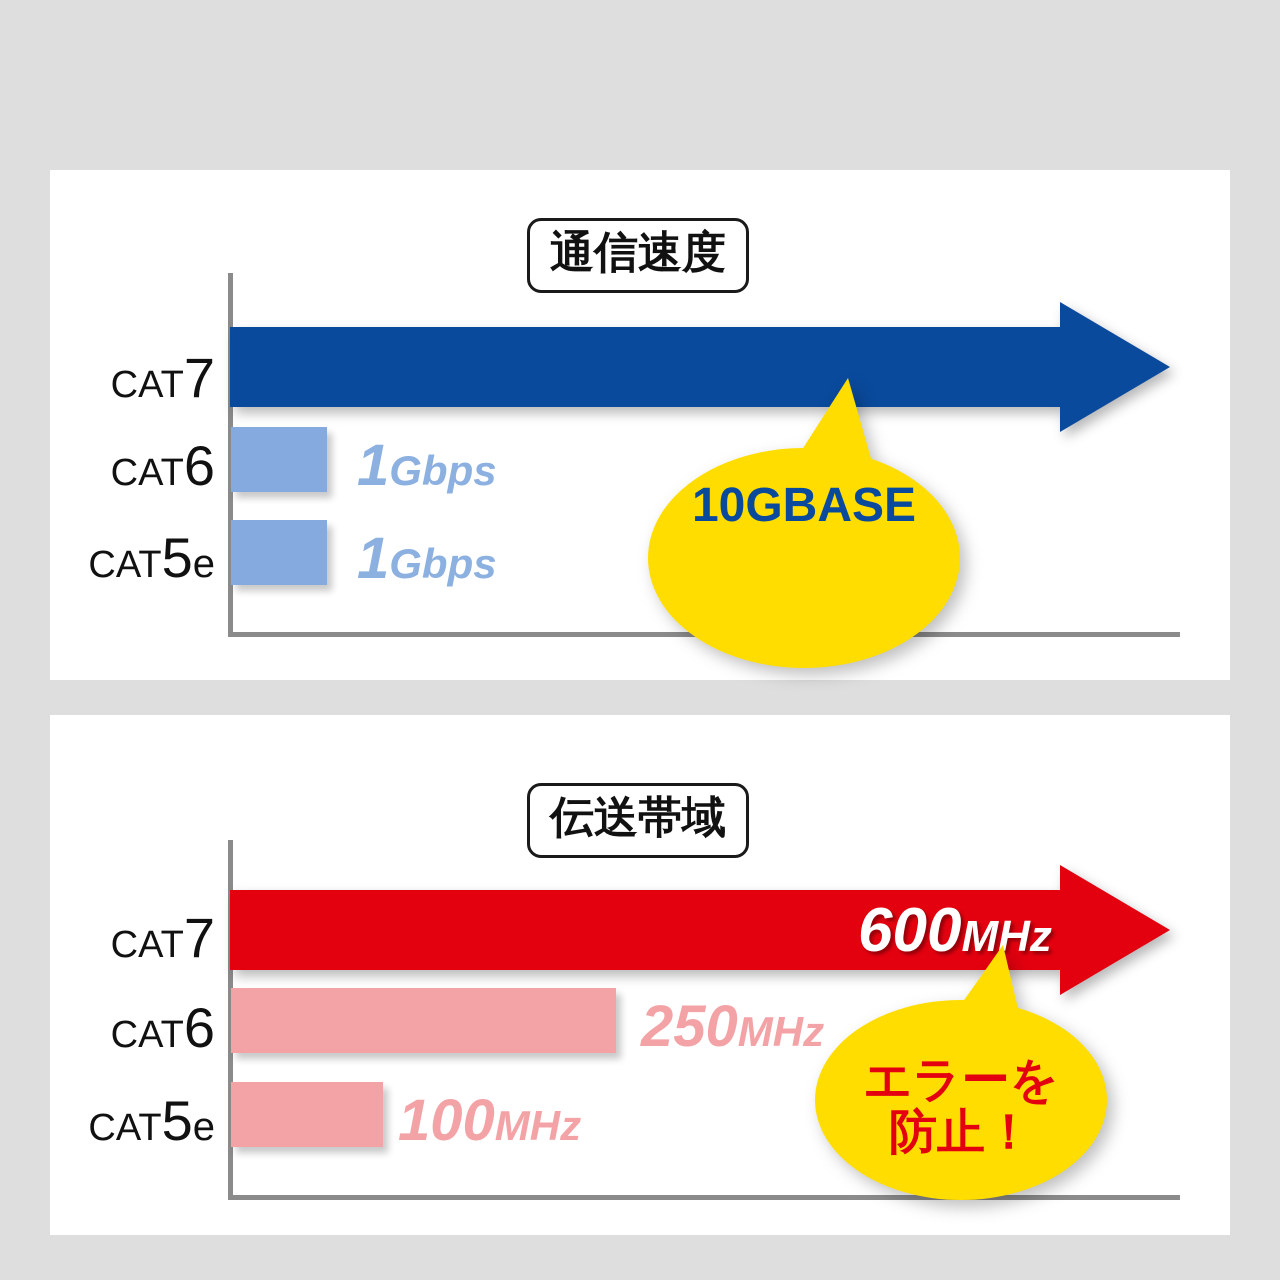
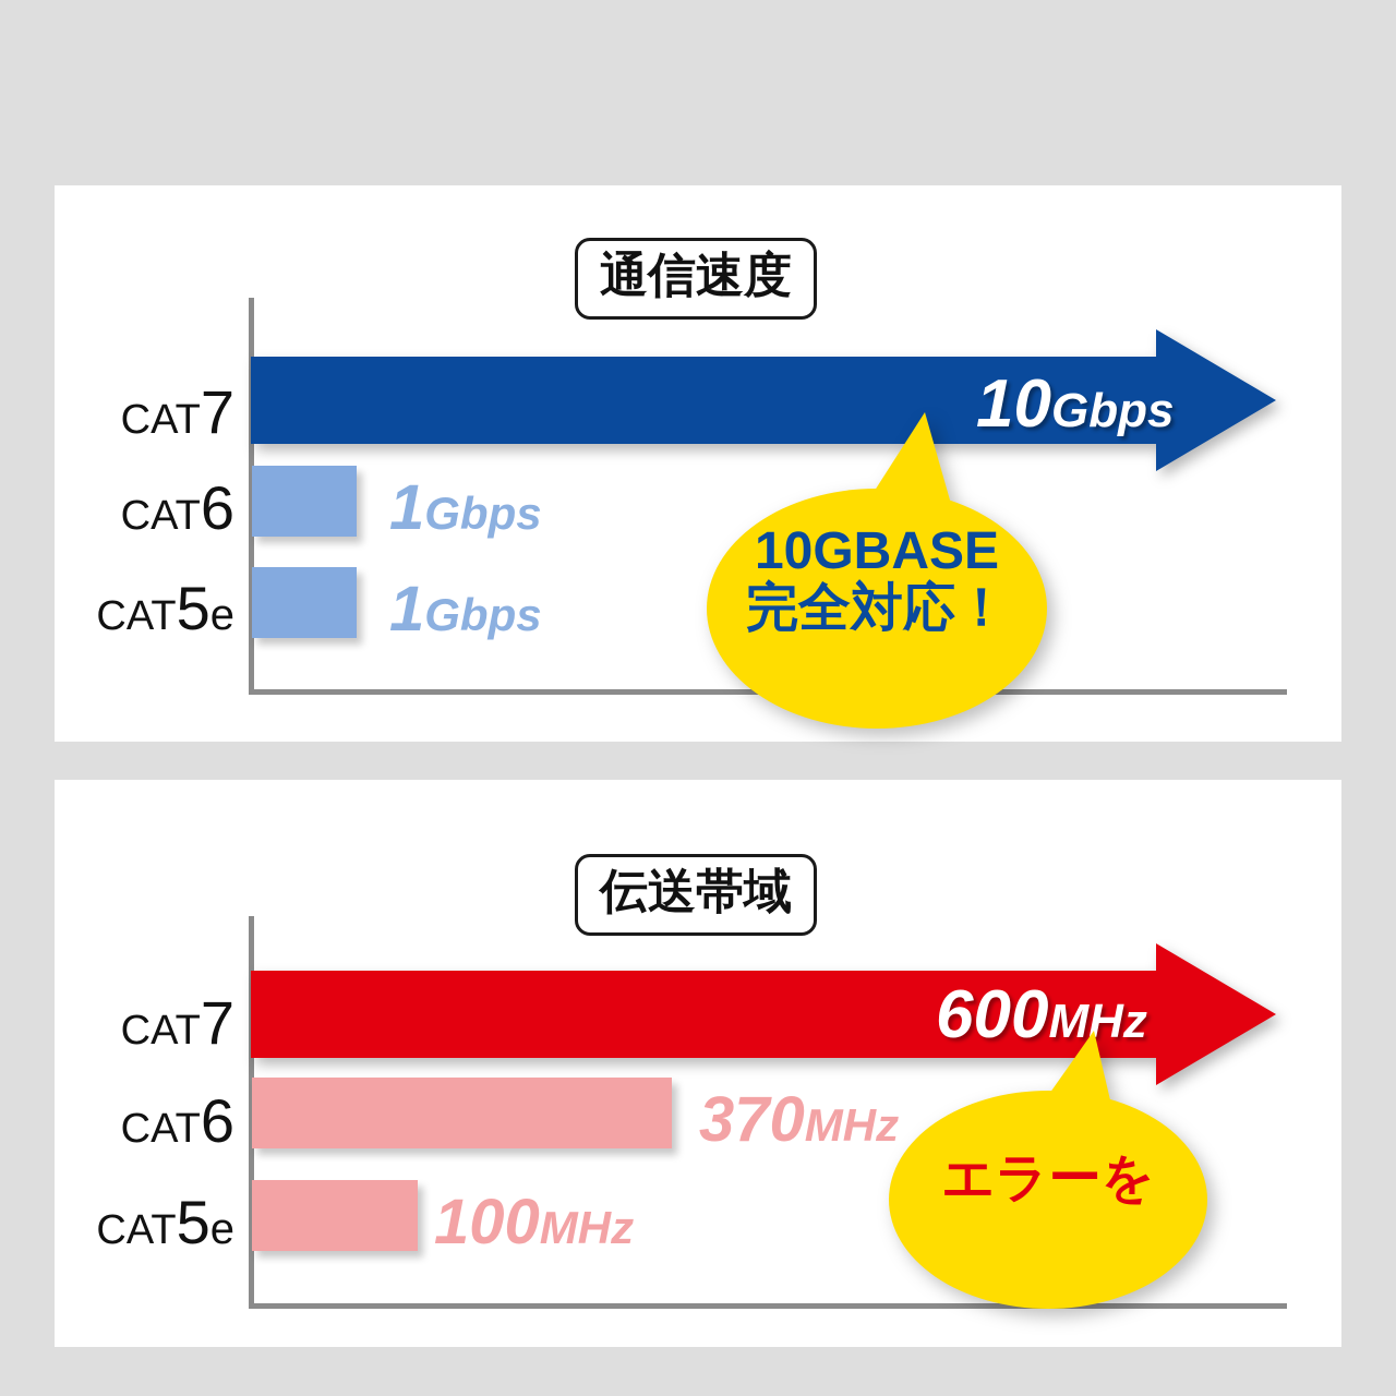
  通信速度
  CAT7
  CAT6
  CAT5e
+ 10Gbps
  1Gbps
  1Gbps
  10GBASE
+ 完全対応！
  伝送帯域
  CAT7
  CAT6
  CAT5e
  600MHz
- 250MHz
+ 370MHz
  100MHz
  エラーを
- 防止！
